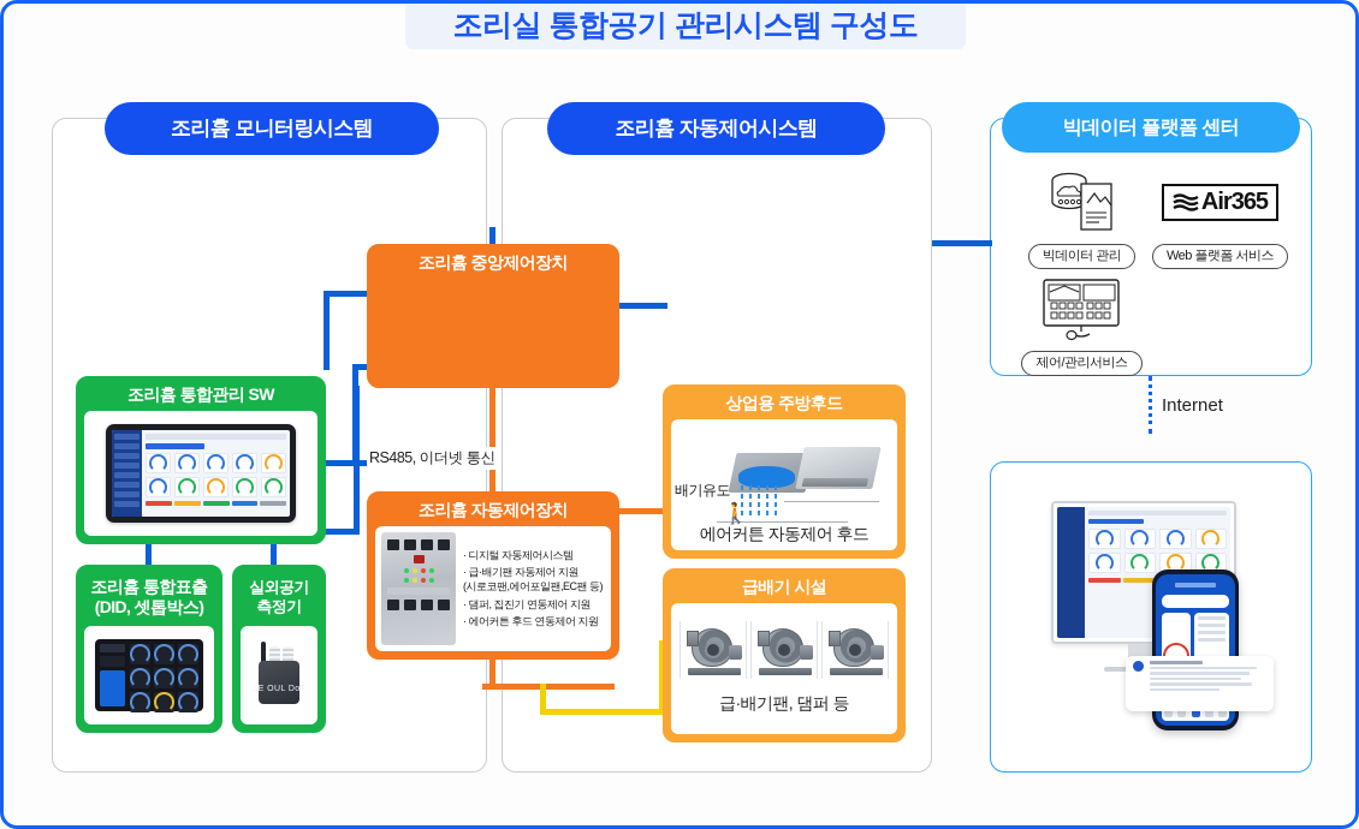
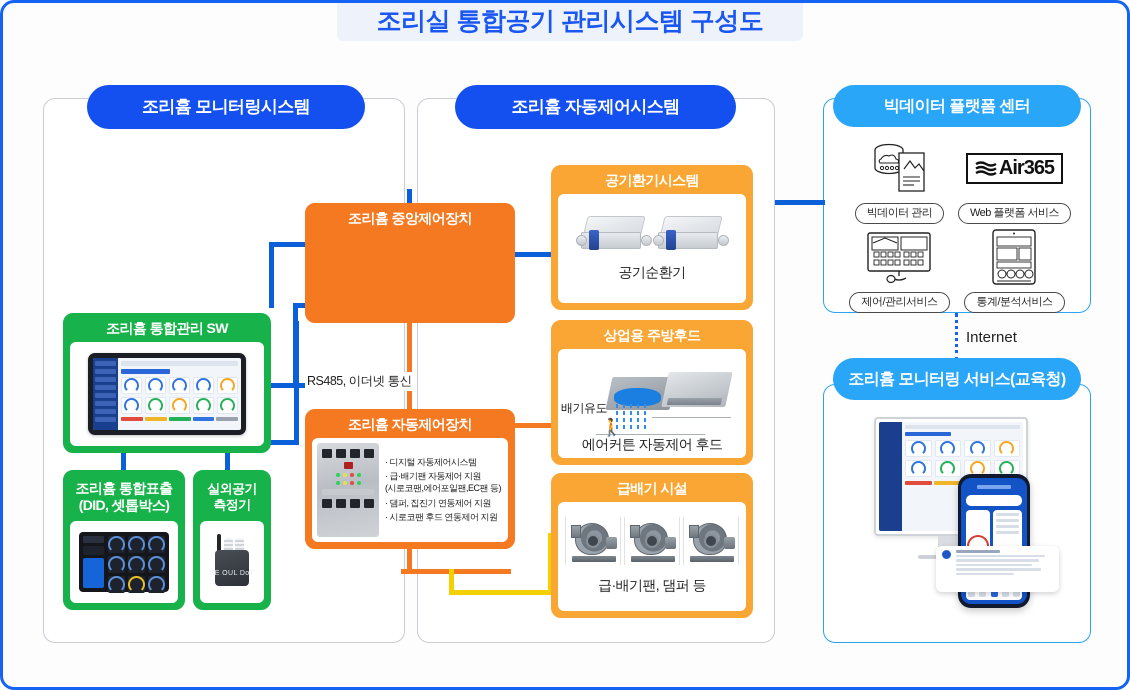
  조리실 통합공기 관리시스템 구성도
  조리흄 모니터링시스템
  조리흄 자동제어시스템
  빅데이터 플랫폼 센터
+ 조리흄 모니터링 서비스(교육청)
  RS485, 이더넷 통신
  Internet
  조리흄 통합관리 SW
  조리흄 통합표출
  (DID, 셋톱박스)
  실외공기
  측정기
  조리흄 중앙제어장치
  조리흄 자동제어장치
  · 디지털 자동제어시스템
  · 급·배기팬 자동제어 지원
  (시로코팬,에어포일팬,EC팬 등)
  · 댐퍼, 집진기 연동제어 지원
- · 에어커튼 후드 연동제어 지원
+ · 시로코팬 후드 연동제어 지원
+ 공기환기시스템
+ 공기순환기
  상업용 주방후드
  🚶
  배기유도
  에어커튼 자동제어 후드
  급배기 시설
  급·배기팬, 댐퍼 등
  빅데이터 관리
  Air365
  Web 플랫폼 서비스
  제어/관리서비스
+ 통계/분석서비스
